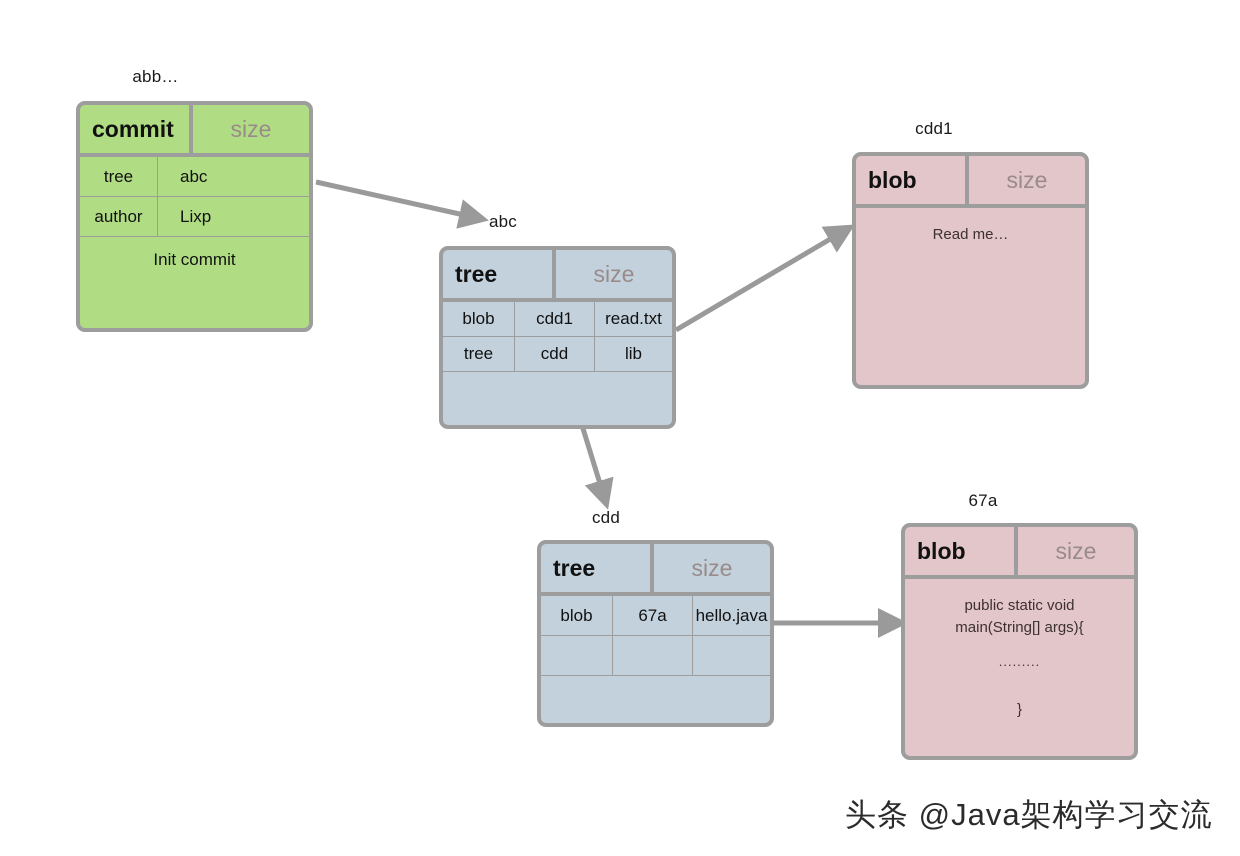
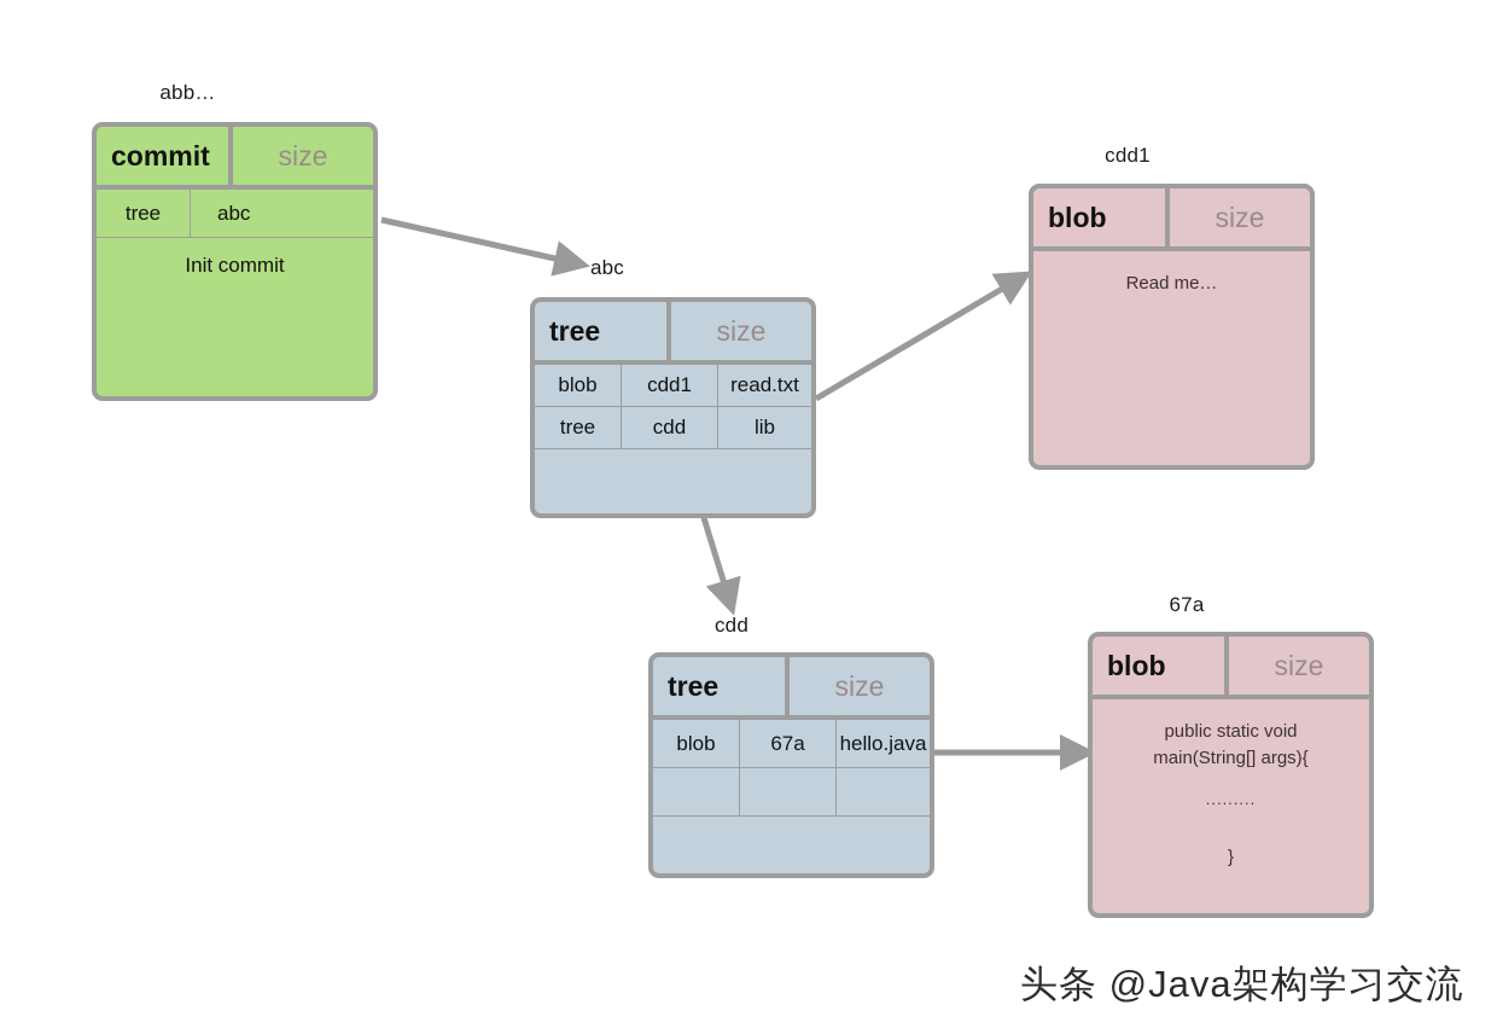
  abb…
  commit
  size
  tree
  abc
- author
- Lixp
  Init commit
  abc
  tree
  size
  blob
  cdd1
  read.txt
  tree
  cdd
  lib
  cdd1
  blob
  size
  Read me…
  cdd
  tree
  size
  blob
  67a
  hello.java
  67a
  blob
  size
  public static void
  main(String[] args){
  .........
  }
  头条 @Java架构学习交流
